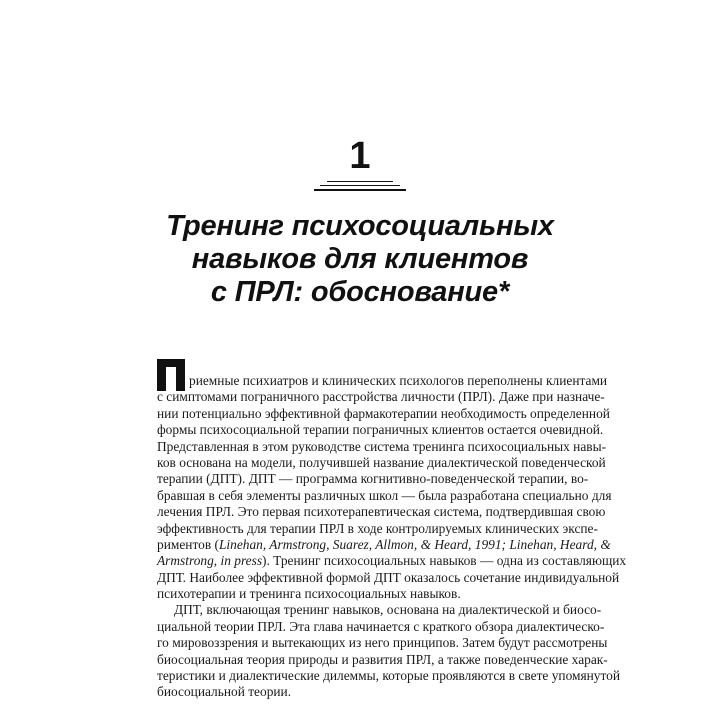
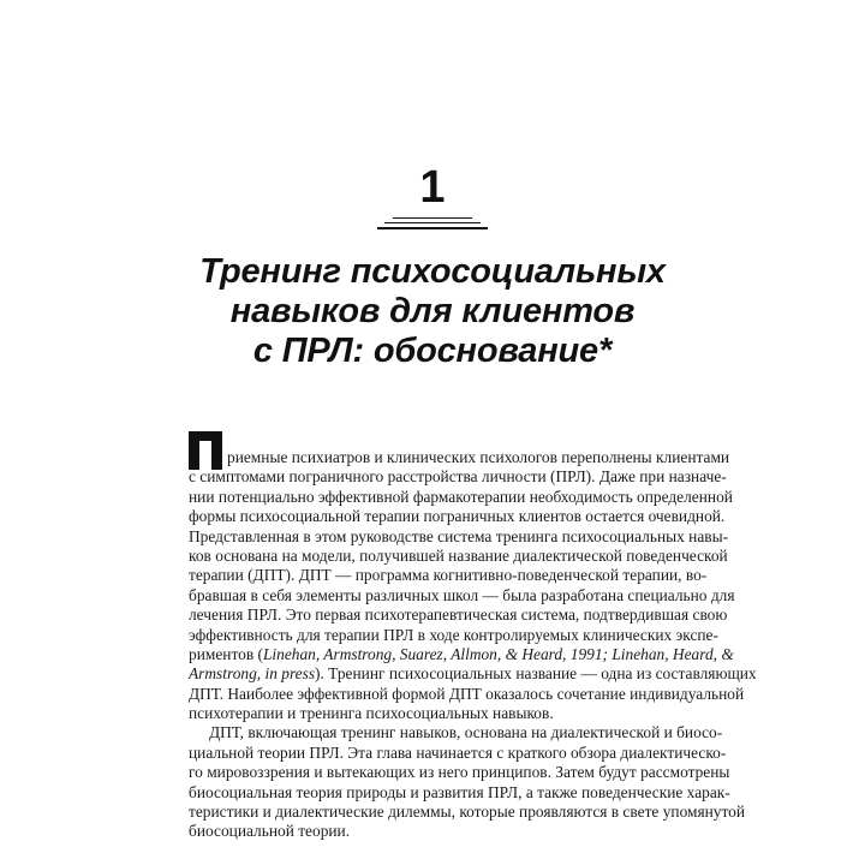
  1
  Тренинг психосоциальных
  навыков для клиентов
  с ПРЛ: обоснование*
  риемные психиатров и клинических психологов переполнены клиентами
  с симптомами пограничного расстройства личности (ПРЛ). Даже при назначе-
  нии потенциально эффективной фармакотерапии необходимость определенной
  формы психосоциальной терапии пограничных клиентов остается очевидной.
  Представленная в этом руководстве система тренинга психосоциальных навы-
  ков основана на модели, получившей название диалектической поведенческой
  терапии (ДПТ). ДПТ — программа когнитивно-поведенческой терапии, во-
  бравшая в себя элементы различных школ — была разработана специально для
  лечения ПРЛ. Это первая психотерапевтическая система, подтвердившая свою
  эффективность для терапии ПРЛ в ходе контролируемых клинических экспе-
  риментов (Linehan, Armstrong, Suarez, Allmon, & Heard, 1991; Linehan, Heard, &
- Armstrong, in press). Тренинг психосоциальных навыков — одна из составляющих
+ Armstrong, in press). Тренинг психосоциальных название — одна из составляющих
  ДПТ. Наиболее эффективной формой ДПТ оказалось сочетание индивидуальной
  психотерапии и тренинга психосоциальных навыков.
  ДПТ, включающая тренинг навыков, основана на диалектической и биосо-
  циальной теории ПРЛ. Эта глава начинается с краткого обзора диалектическо-
  го мировоззрения и вытекающих из него принципов. Затем будут рассмотрены
  биосоциальная теория природы и развития ПРЛ, а также поведенческие харак-
  теристики и диалектические дилеммы, которые проявляются в свете упомянутой
  биосоциальной теории.
